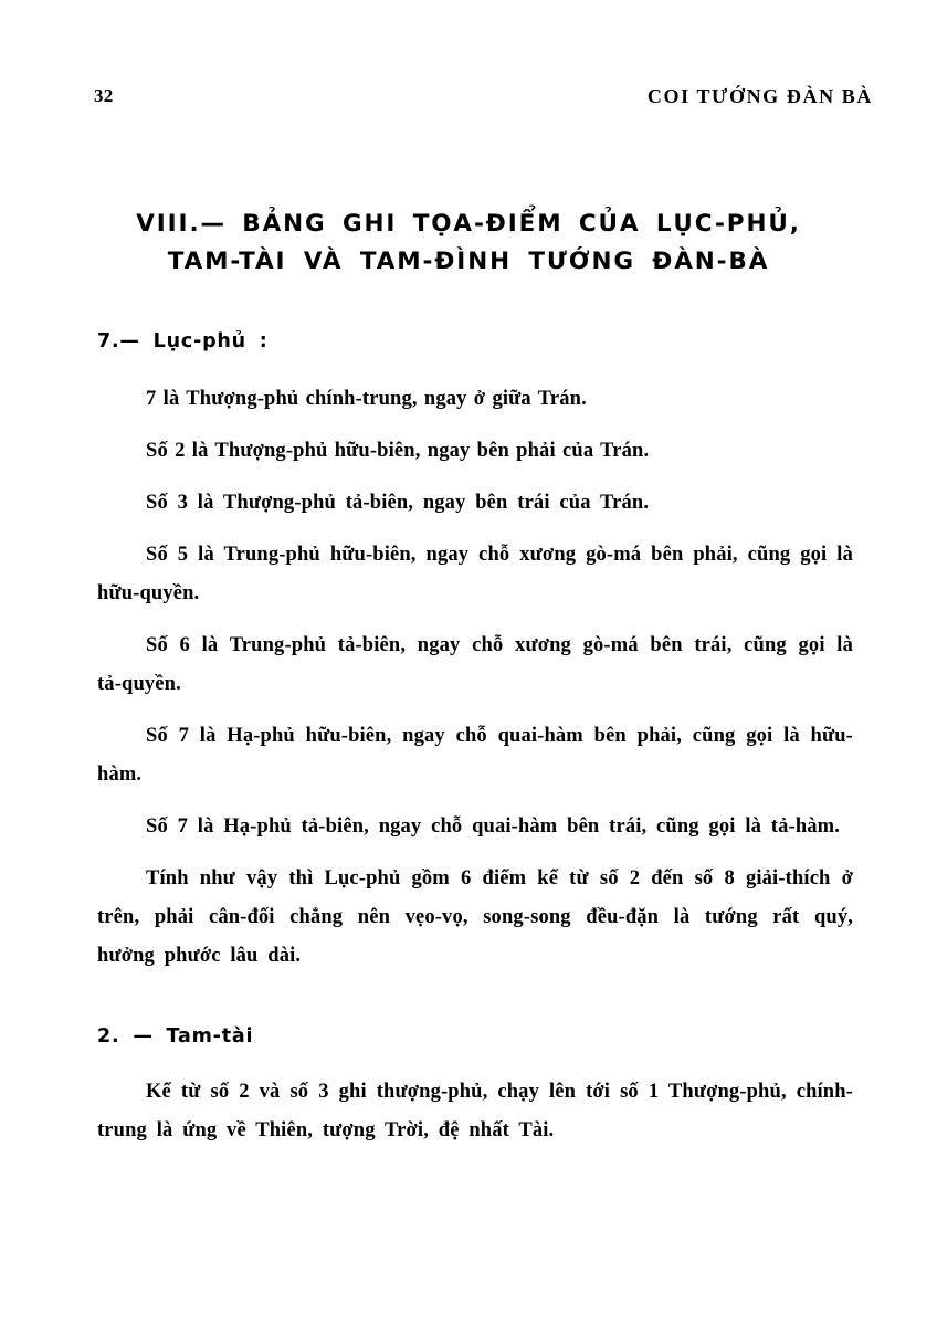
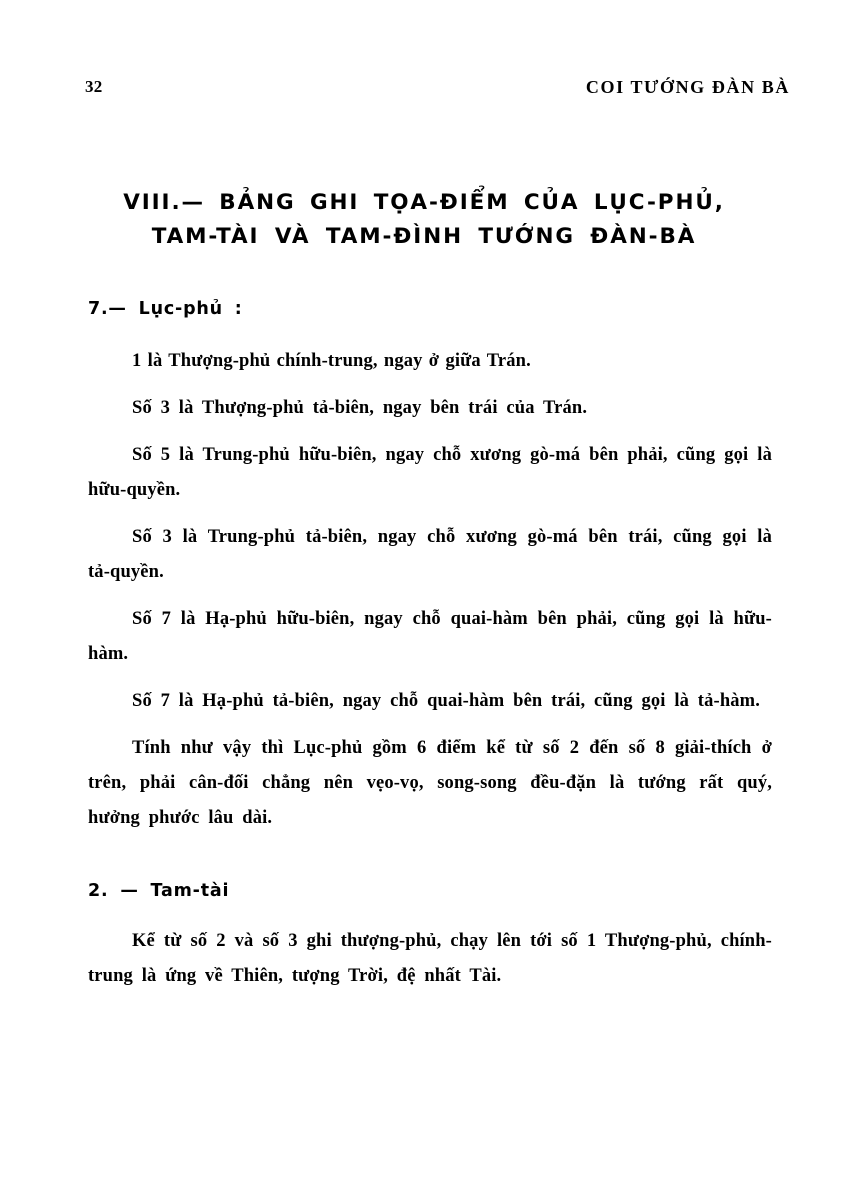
  32
  COI TƯỚNG ĐÀN BÀ
  VIII.— BẢNG GHI TỌA-ĐIỂM CỦA LỤC-PHỦ,
  TAM-TÀI VÀ TAM-ĐÌNH TƯỚNG ĐÀN-BÀ
  7.— Lục-phủ :
- 7 là Thượng-phủ chính-trung, ngay ở giữa Trán.
+ 1 là Thượng-phủ chính-trung, ngay ở giữa Trán.
- Số 2 là Thượng-phủ hữu-biên, ngay bên phải của Trán.
  Số 3 là Thượng-phủ tả-biên, ngay bên trái của Trán.
  Số 5 là Trung-phủ hữu-biên, ngay chỗ xương gò-má bên phải, cũng gọi là hữu-quyền.
- Số 6 là Trung-phủ tả-biên, ngay chỗ xương gò-má bên trái, cũng gọi là tả-quyền.
+ Số 3 là Trung-phủ tả-biên, ngay chỗ xương gò-má bên trái, cũng gọi là tả-quyền.
  Số 7 là Hạ-phủ hữu-biên, ngay chỗ quai-hàm bên phải, cũng gọi là hữu-hàm.
  Số 7 là Hạ-phủ tả-biên, ngay chỗ quai-hàm bên trái, cũng gọi là tả-hàm.
  Tính như vậy thì Lục-phủ gồm 6 điểm kể từ số 2 đến số 8 giải-thích ở trên, phải cân-đối chẳng nên vẹo-vọ, song-song đều-đặn là tướng rất quý, hưởng phước lâu dài.
  2. — Tam-tài
  Kể từ số 2 và số 3 ghi thượng-phủ, chạy lên tới số 1 Thượng-phủ, chính-trung là ứng về Thiên, tượng Trời, đệ nhất Tài.
